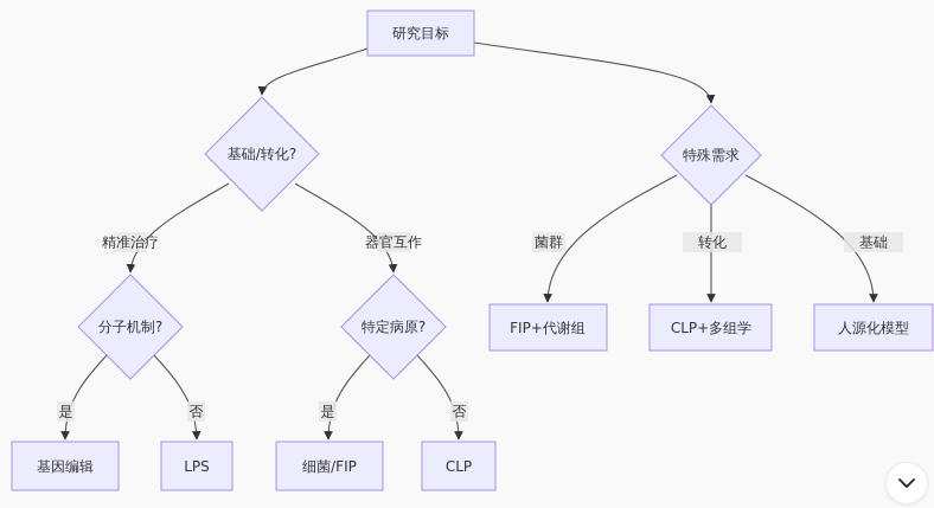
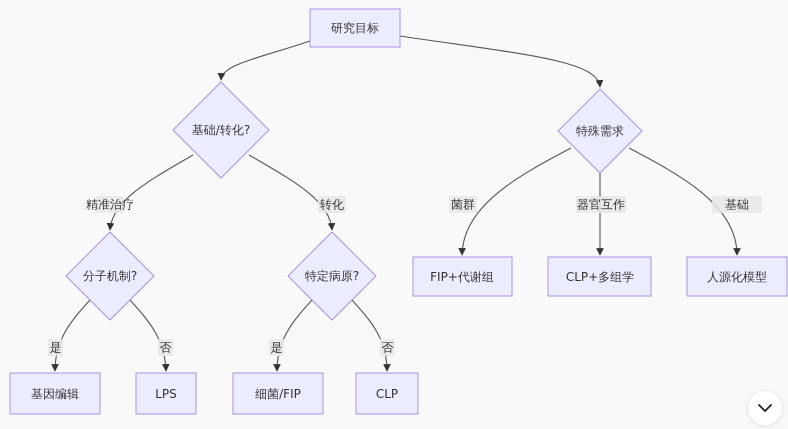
  研究目标
  基础/转化?
  特殊需求
  分子机制?
  特定病原?
  基因编辑
  LPS
  细菌/FIP
  CLP
  FIP+代谢组
  CLP+多组学
  人源化模型
  精准治疗
- 器官互作
+ 转化
  菌群
- 转化
+ 器官互作
  基础
  是
  否
  是
  否
